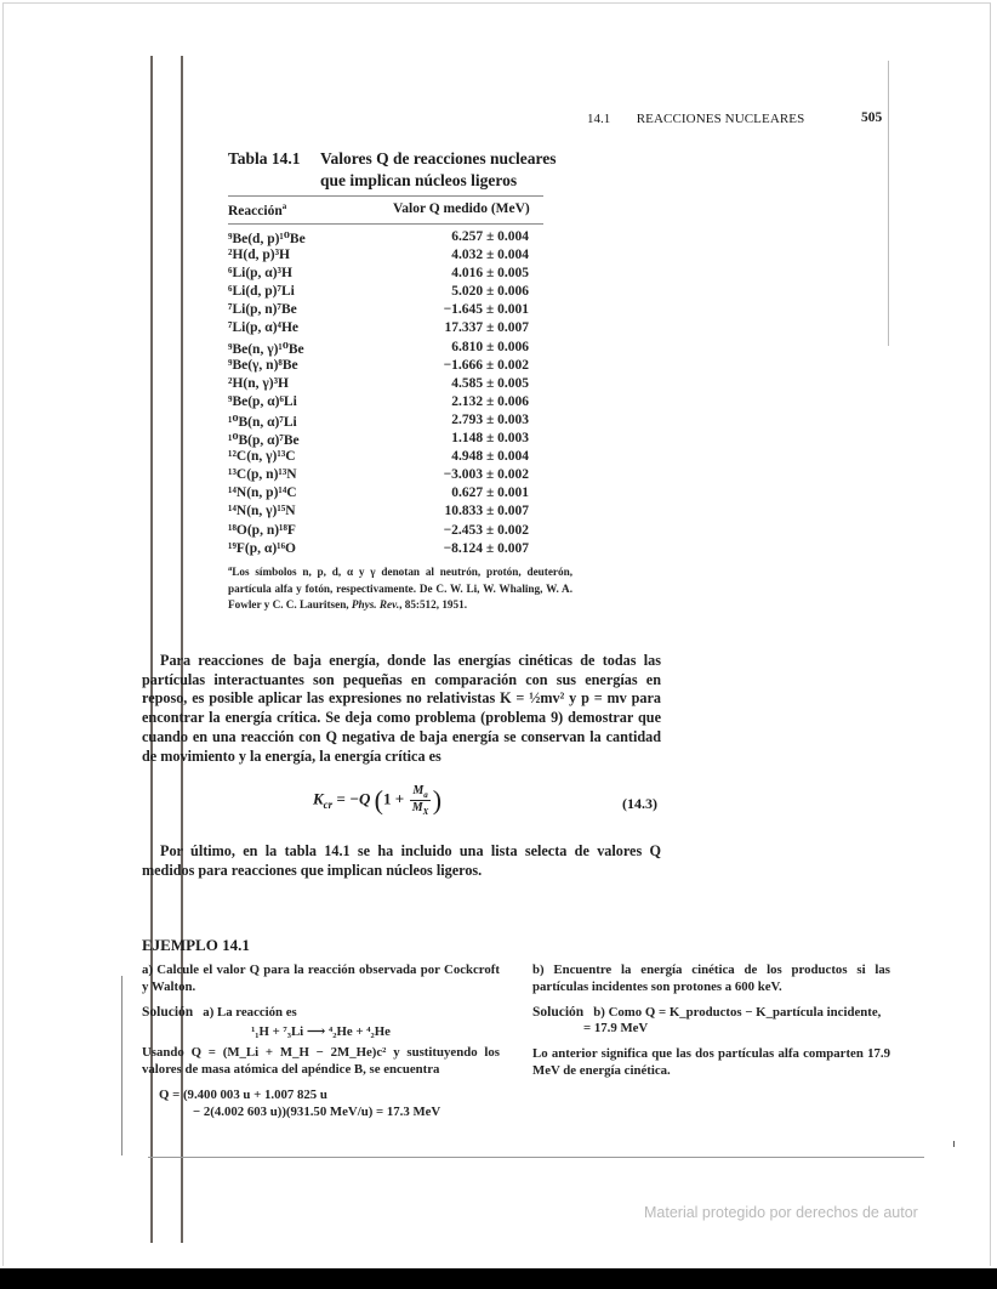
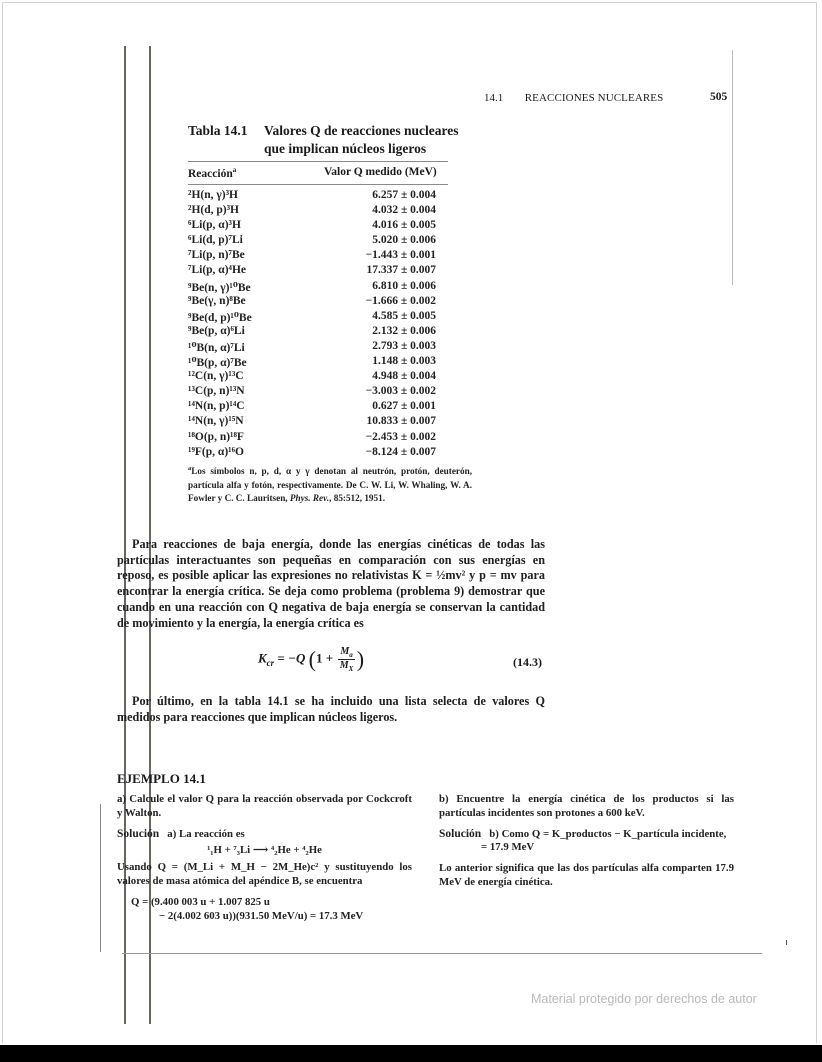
  14.1 REACCIONES NUCLEARES
  505
  Tabla 14.1 Valores Q de reacciones nucleares que implican núcleos ligeros
  Reaccióna
  Valor Q medido (MeV)
- ⁹Be(d, p)¹⁰Be
+ ²H(n, γ)³H
  6.257 ± 0.004
  ²H(d, p)³H
  4.032 ± 0.004
  ⁶Li(p, α)³H
  4.016 ± 0.005
  ⁶Li(d, p)⁷Li
  5.020 ± 0.006
  ⁷Li(p, n)⁷Be
- −1.645 ± 0.001
+ −1.443 ± 0.001
  ⁷Li(p, α)⁴He
  17.337 ± 0.007
  ⁹Be(n, γ)¹⁰Be
  6.810 ± 0.006
  ⁹Be(γ, n)⁸Be
  −1.666 ± 0.002
- ²H(n, γ)³H
+ ⁹Be(d, p)¹⁰Be
  4.585 ± 0.005
  ⁹Be(p, α)⁶Li
  2.132 ± 0.006
  ¹⁰B(n, α)⁷Li
  2.793 ± 0.003
  ¹⁰B(p, α)⁷Be
  1.148 ± 0.003
  ¹²C(n, γ)¹³C
  4.948 ± 0.004
  ¹³C(p, n)¹³N
  −3.003 ± 0.002
  ¹⁴N(n, p)¹⁴C
  0.627 ± 0.001
  ¹⁴N(n, γ)¹⁵N
  10.833 ± 0.007
  ¹⁸O(p, n)¹⁸F
  −2.453 ± 0.002
  ¹⁹F(p, α)¹⁶O
  −8.124 ± 0.007
  Los símbolos n, p, d, α y γ denotan al neutrón, protón, deuterón, partícula alfa y fotón, respectivamente. De C. W. Li, W. Whaling, W. A. Fowler y C. C. Lauritsen, Phys. Rev., 85:512, 1951.
  Para reacciones de baja energía, donde las energías cinéticas de todas las partículas interactuantes son pequeñas en comparación con sus energías en reposo, es posible aplicar las expresiones no relativistas K = ½mv² y p = mv para encontrar la energía crítica. Se deja como problema (problema 9) demostrar que cuando en una reacción con Q negativa de baja energía se conservan la cantidad de movimiento y la energía, la energía crítica es
  Kcr = −Q (1 +
  Ma
  MX )
  (14.3)
  Por último, en la tabla 14.1 se ha incluido una lista selecta de valores Q medidos para reacciones que implican núcleos ligeros.
  EJEMPLO 14.1
  a) Calcule el valor Q para la reacción observada por Cockcroft y Walton.
  Solución a) La reacción es
  ¹₁H + ⁷₃Li ⟶ ⁴₂He + ⁴₂He
  Usando Q = (M_Li + M_H − 2M_He)c² y sustituyendo los valores de masa atómica del apéndice B, se encuentra
  Q = (9.400 003 u + 1.007 825 u
  − 2(4.002 603 u))(931.50 MeV/u) = 17.3 MeV
  b) Encuentre la energía cinética de los productos si las partículas incidentes son protones a 600 keV.
  Solución b) Como Q = K_productos − K_partícula incidente,
  = 17.9 MeV
  Lo anterior significa que las dos partículas alfa comparten 17.9 MeV de energía cinética.
  Material protegido por derechos de autor
